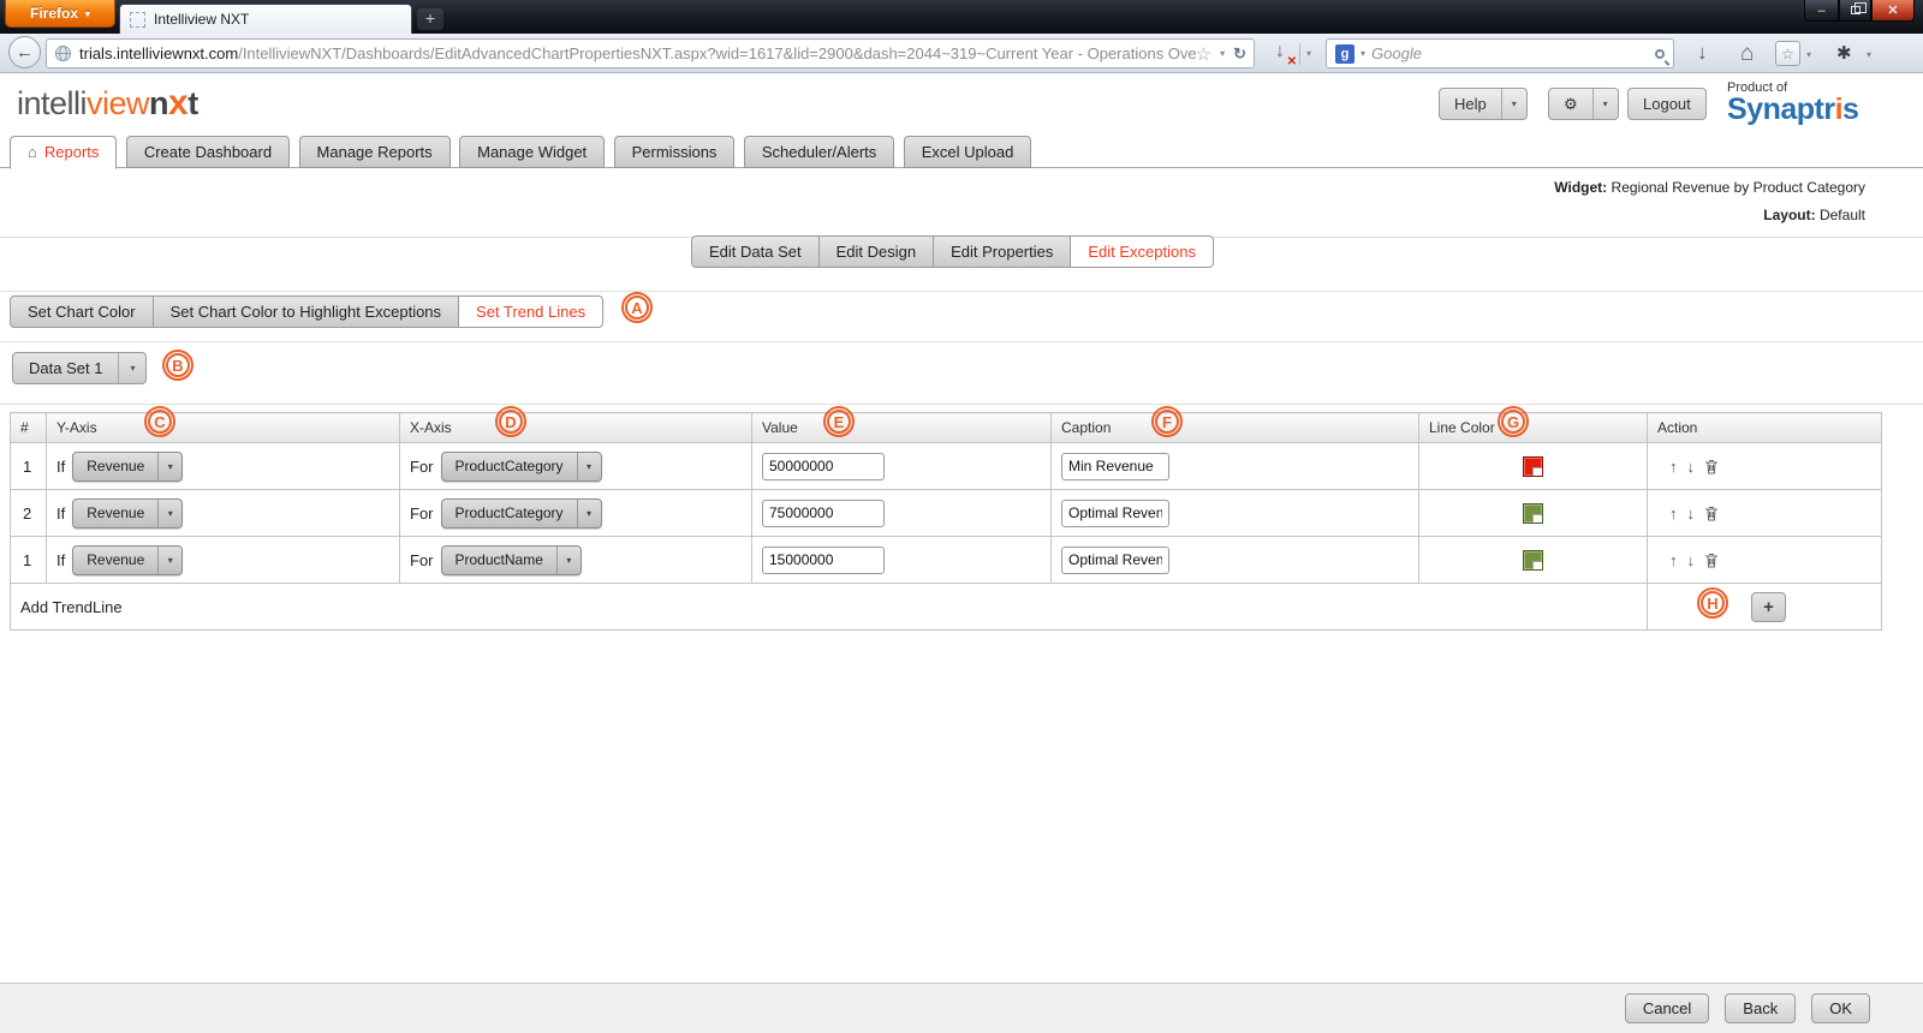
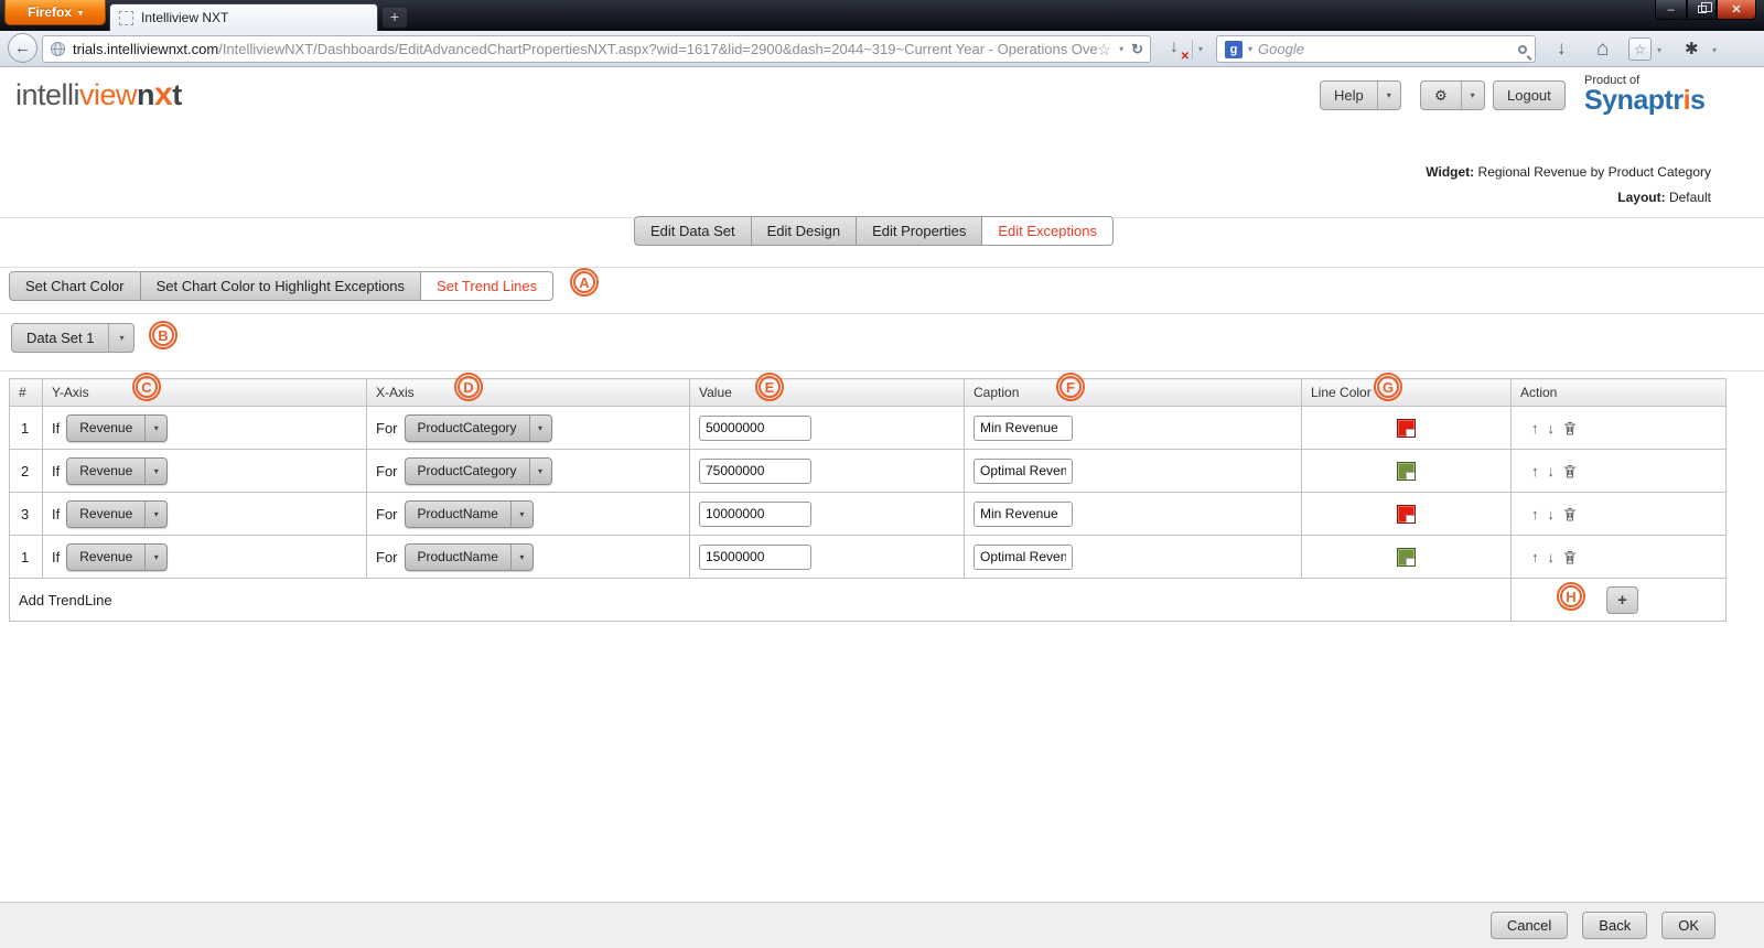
  Firefox
  ▾
  Intelliview NXT
  +
  –
  ✕
  ←
  trials.intelliviewnxt.com/IntelliviewNXT/Dashboards/EditAdvancedChartPropertiesNXT.aspx?wid=1617&lid=2900&dash=2044~319~Current Year - Operations Ove
  ☆
  ▾
  ↻
  ↓
  ▾
  g
  ▾
  Google
  ↓
  ⌂
  ☆
  ▾
  ✱
  ▾
  intelliviewnxt
  Help
  ▾
  ⚙
  ▾
  Logout
  Product of
  Synaptris
- ⌂ Reports Create Dashboard Manage Reports Manage Widget Permissions Scheduler/Alerts Excel Upload
  Widget: Regional Revenue by Product Category
  Layout: Default
  Edit Data Set
  Edit Design
  Edit Properties
  Edit Exceptions
  Set Chart Color
  Set Chart Color to Highlight Exceptions
  Set Trend Lines
  A
  Data Set 1
  ▾
  B
  #	Y-Axis C	X-Axis D	Value E	Caption F	Line Color G	Action
  1	If Revenue ▾	For ProductCategory ▾	50000000	Min Revenue		↑ ↓
  2	If Revenue ▾	For ProductCategory ▾	75000000	Optimal Reven		↑ ↓
+ 3	If Revenue ▾	For ProductName ▾	10000000	Min Revenue		↑ ↓
  1	If Revenue ▾	For ProductName ▾	15000000	Optimal Reven		↑ ↓
  Add TrendLine	H +
  Cancel
  Back
  OK
